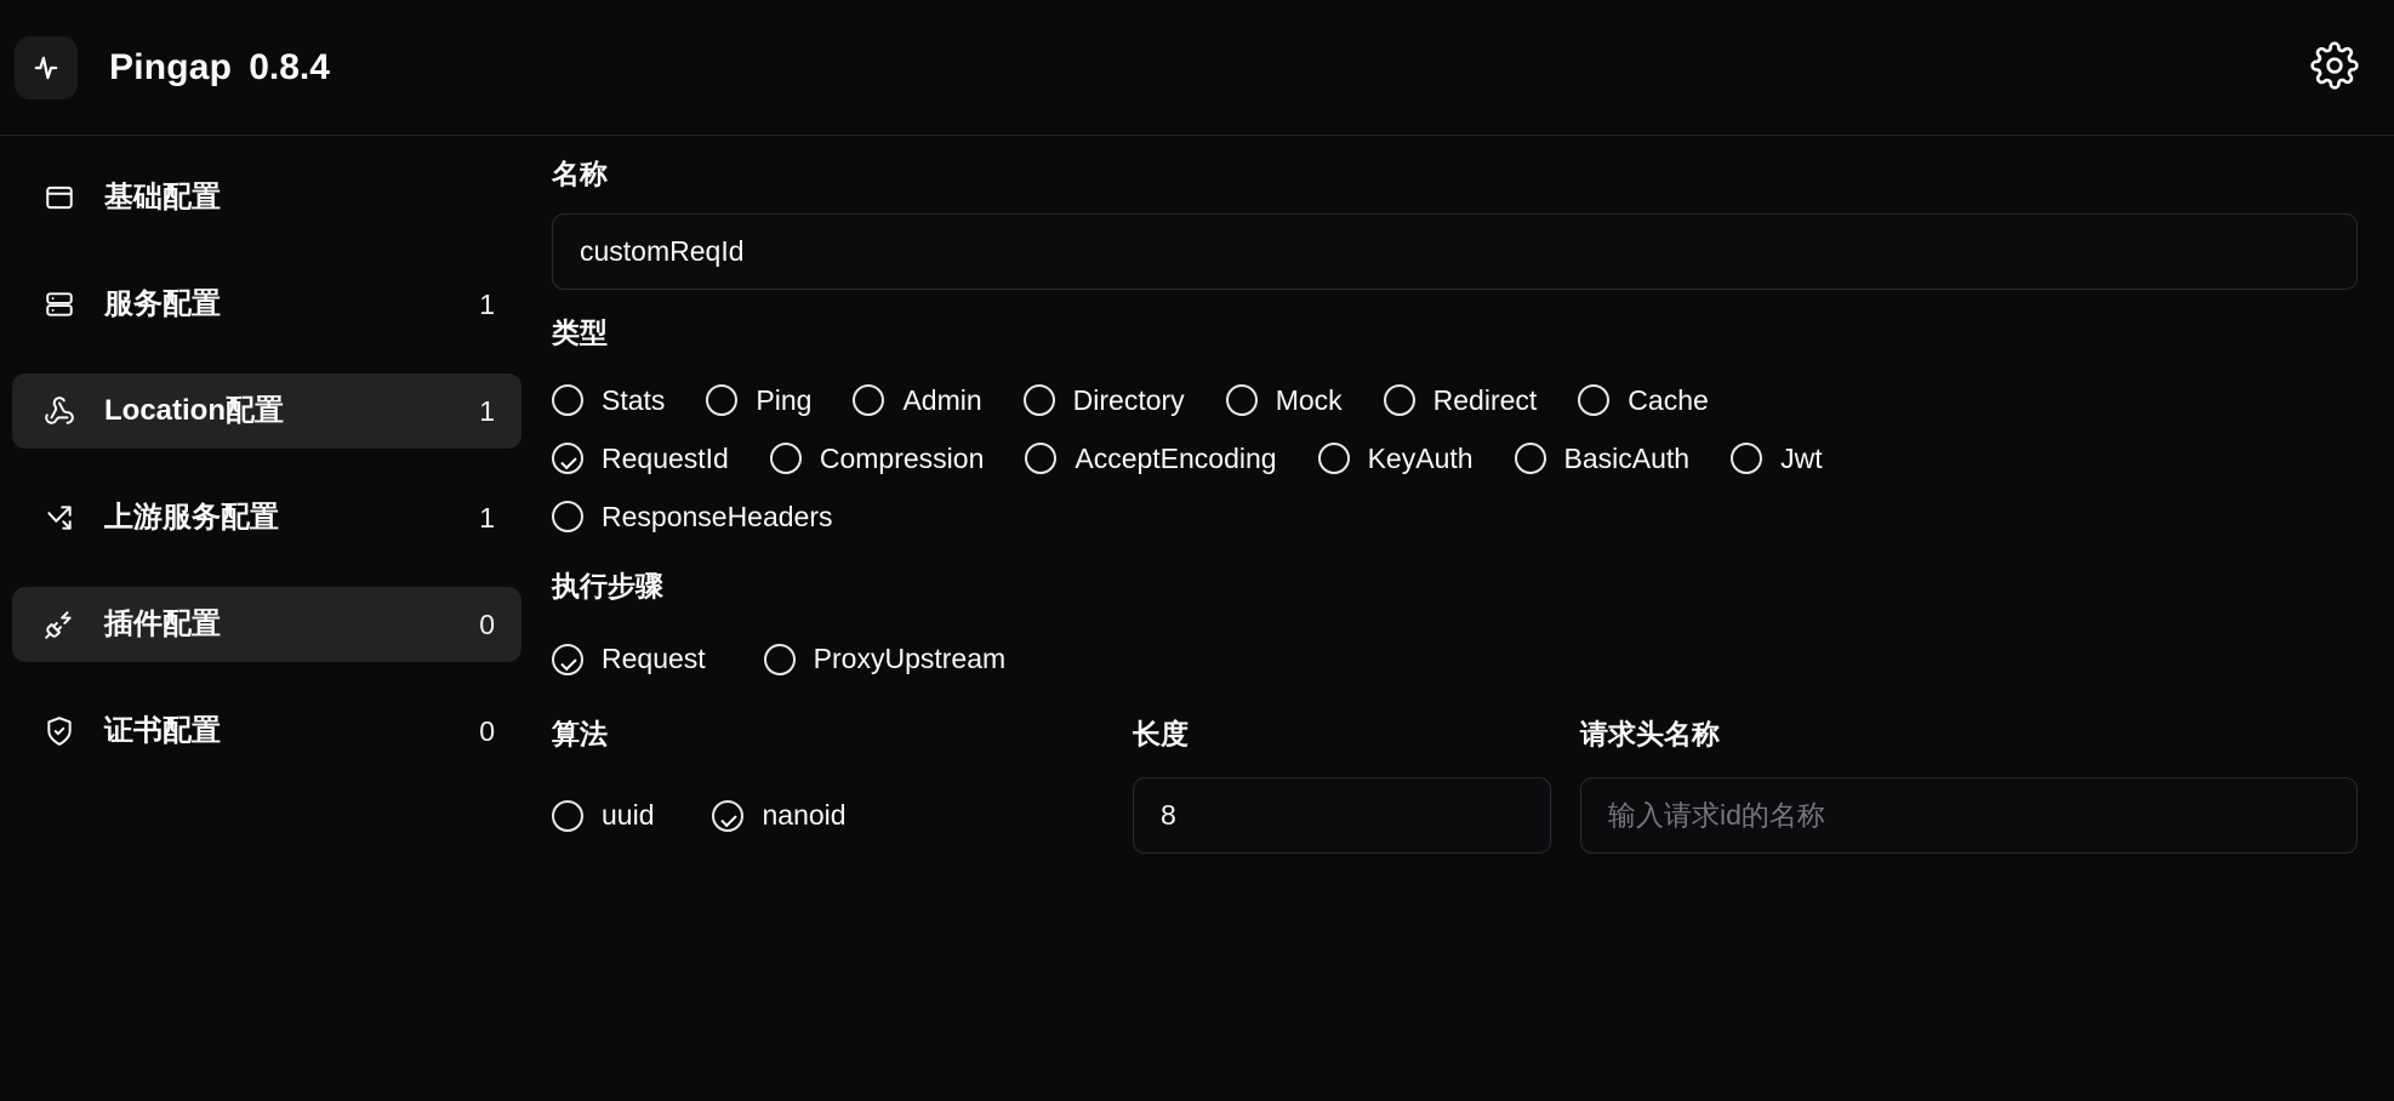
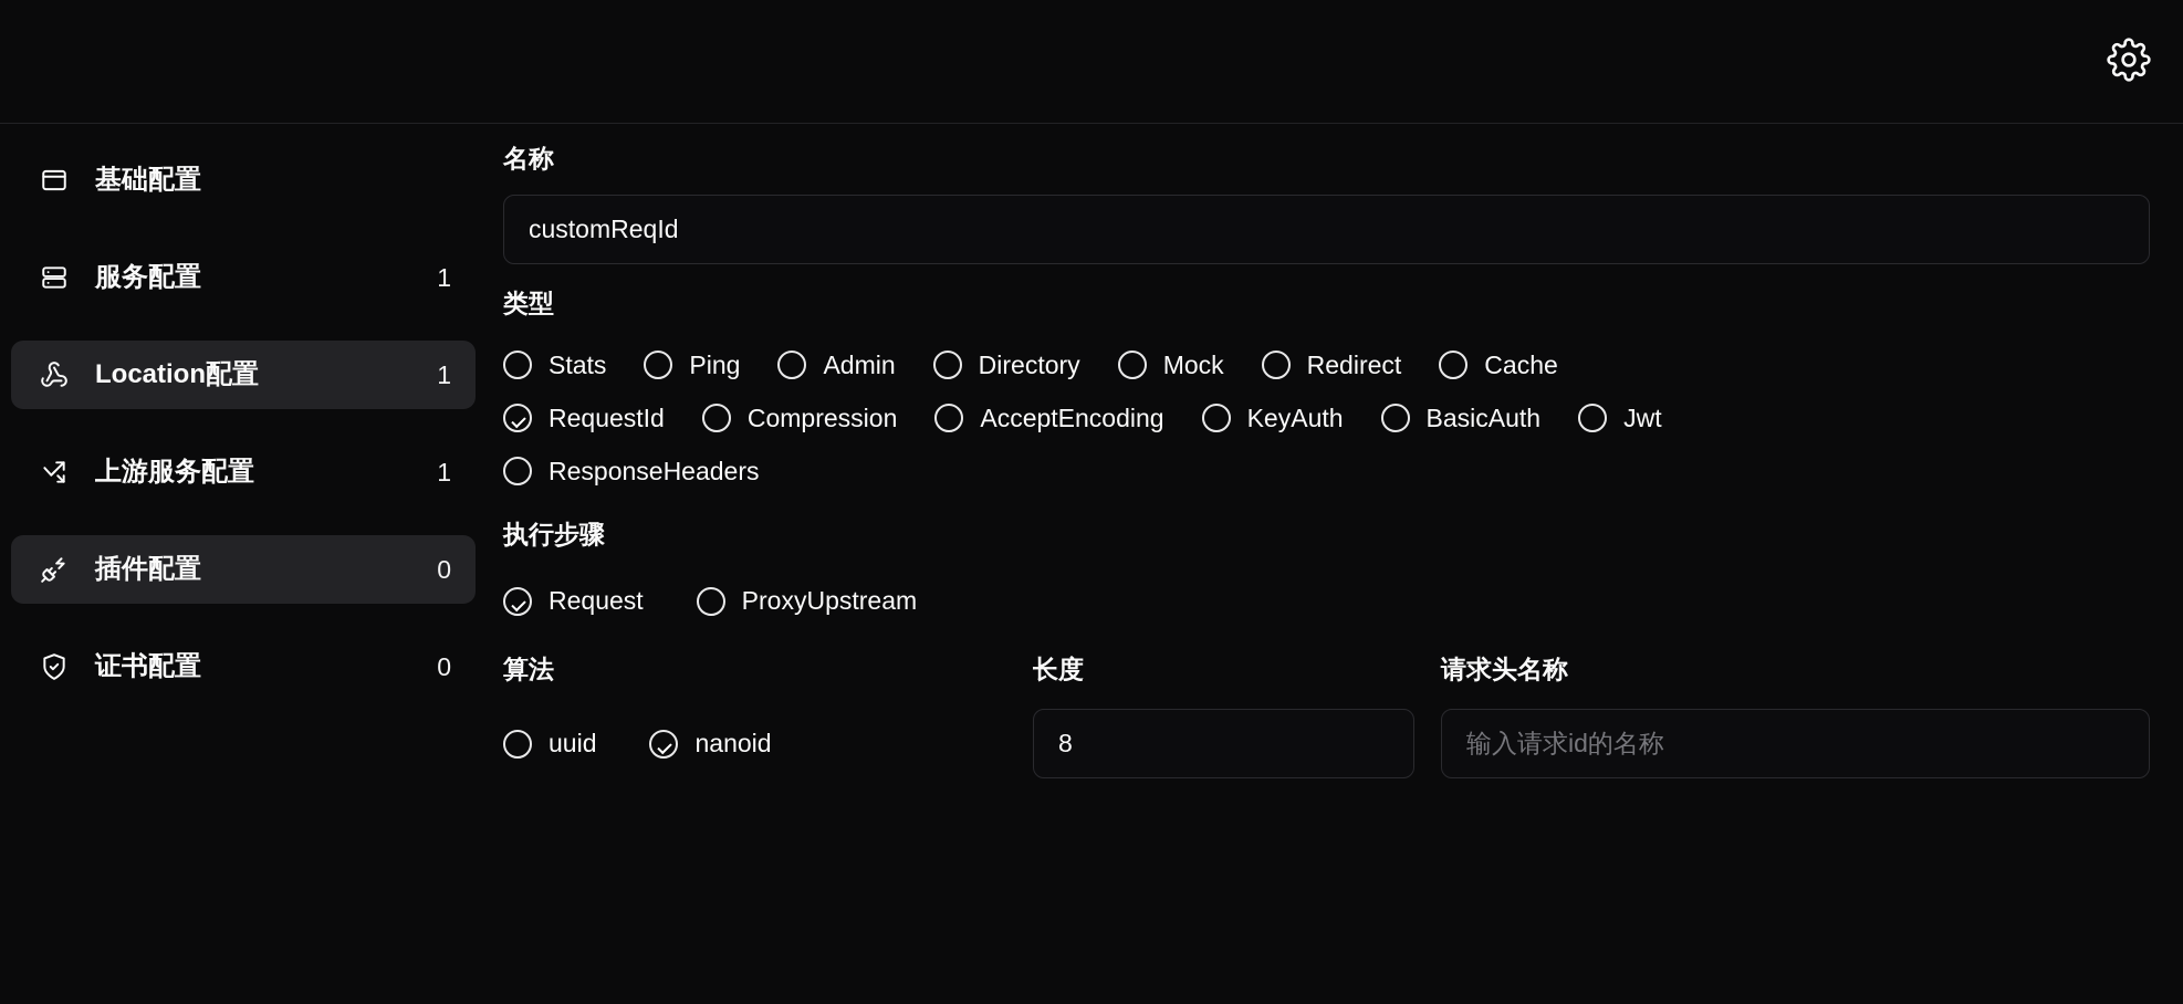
- Pingap
- 0.8.4
  基础配置
  服务配置
  1
  Location配置
  1
  上游服务配置
  1
  插件配置
  0
  证书配置
  0
  名称
  customReqId
  类型
  Stats
  Ping
  Admin
  Directory
  Mock
  Redirect
  Cache
  RequestId
  Compression
  AcceptEncoding
  KeyAuth
  BasicAuth
  Jwt
  ResponseHeaders
  执行步骤
  Request
  ProxyUpstream
  算法
  uuid
  nanoid
  长度
  8
  请求头名称
  输入请求id的名称
